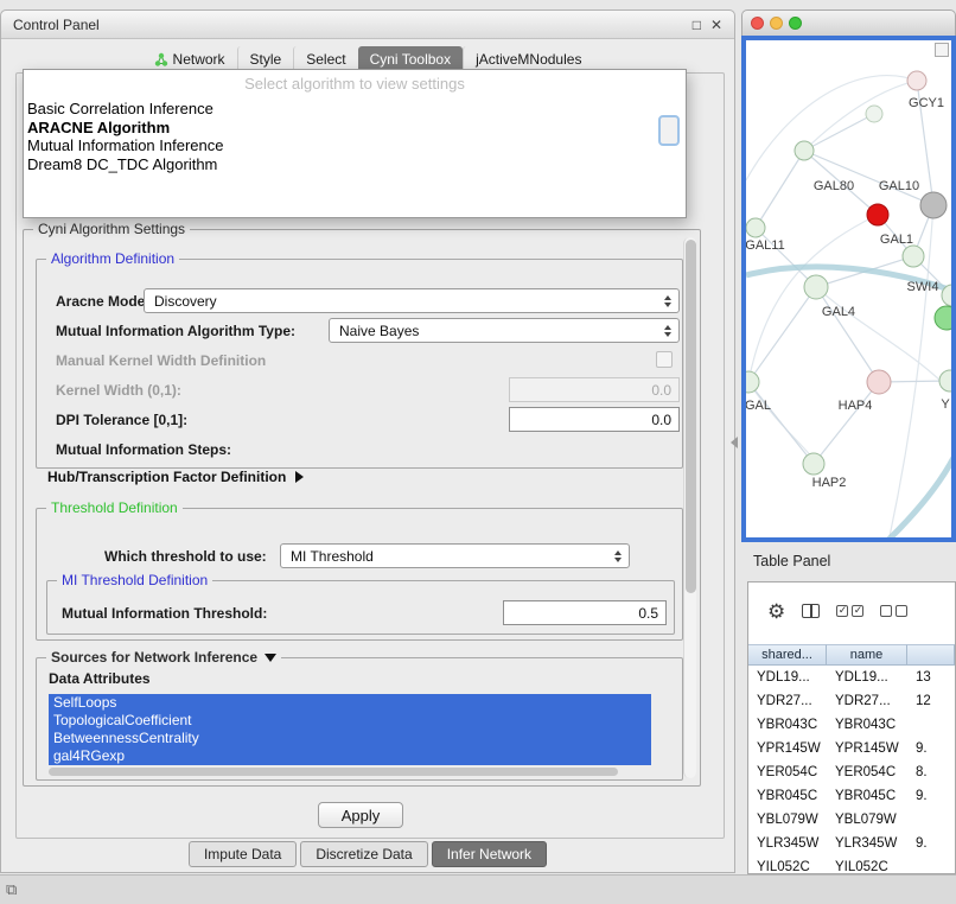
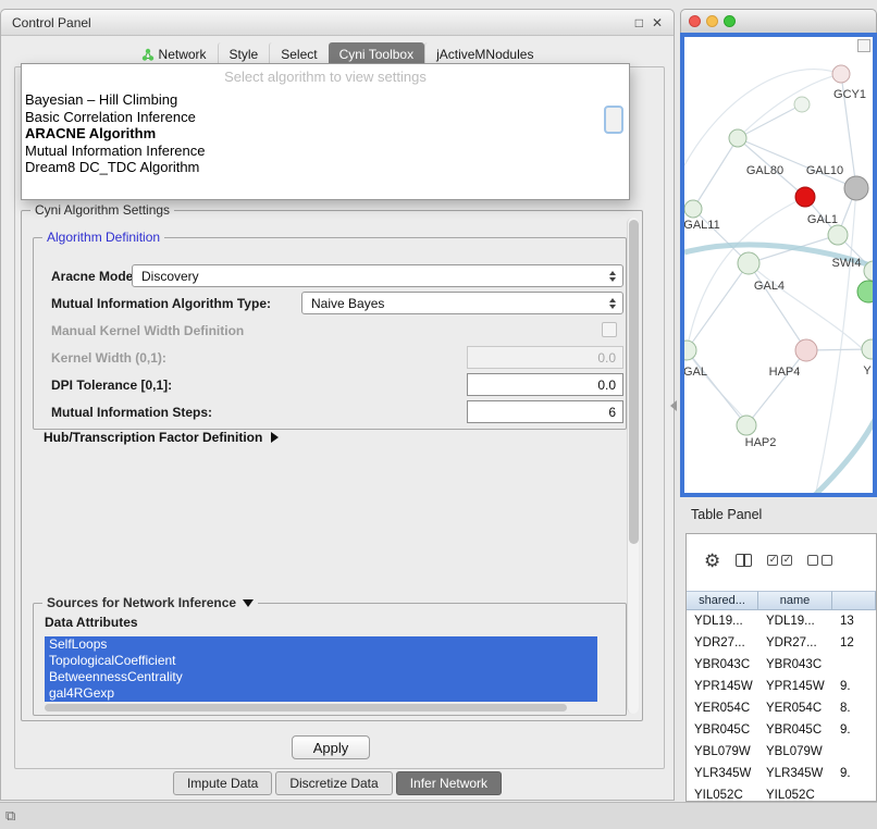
  Control Panel
  □
  ✕
  Network
  Style
  Select
  Cyni Toolbox
  jActiveMNodules
  Cyni Algorithm Settings
  Algorithm Definition
  Aracne Mode
  Discovery
  Mutual Information Algorithm Type:
  Naive Bayes
  Manual Kernel Width Definition
  Kernel Width (0,1):
  0.0
  DPI Tolerance [0,1]:
  0.0
  Mutual Information Steps:
+ 6
  Hub/Transcription Factor Definition
- Threshold Definition
- Which threshold to use:
- MI Threshold
- MI Threshold Definition
- Mutual Information Threshold:
- 0.5
  Sources for Network Inference
  Data Attributes
  SelfLoops
  TopologicalCoefficient
  BetweennessCentrality
  gal4RGexp
  Apply
  Impute Data
  Discretize Data
  Infer Network
  Select algorithm to view settings
+ Bayesian – Hill Climbing
  Basic Correlation Inference
  ARACNE Algorithm
  Mutual Information Inference
  Dream8 DC_TDC Algorithm
  GCY1
  GAL80
  GAL10
  GAL11
  GAL1
  SWI4
  GAL4
  GAL
  HAP4
  Y
  HAP2
  Table Panel
  ⚙
  shared...
  name
  YDL19...
  YDL19...
  13
  YDR27...
  YDR27...
  12
  YBR043C
  YBR043C
  YPR145W
  YPR145W
  9.
  YER054C
  YER054C
  8.
  YBR045C
  YBR045C
  9.
  YBL079W
  YBL079W
  YLR345W
  YLR345W
  9.
  YIL052C
  YIL052C
  ⧉
